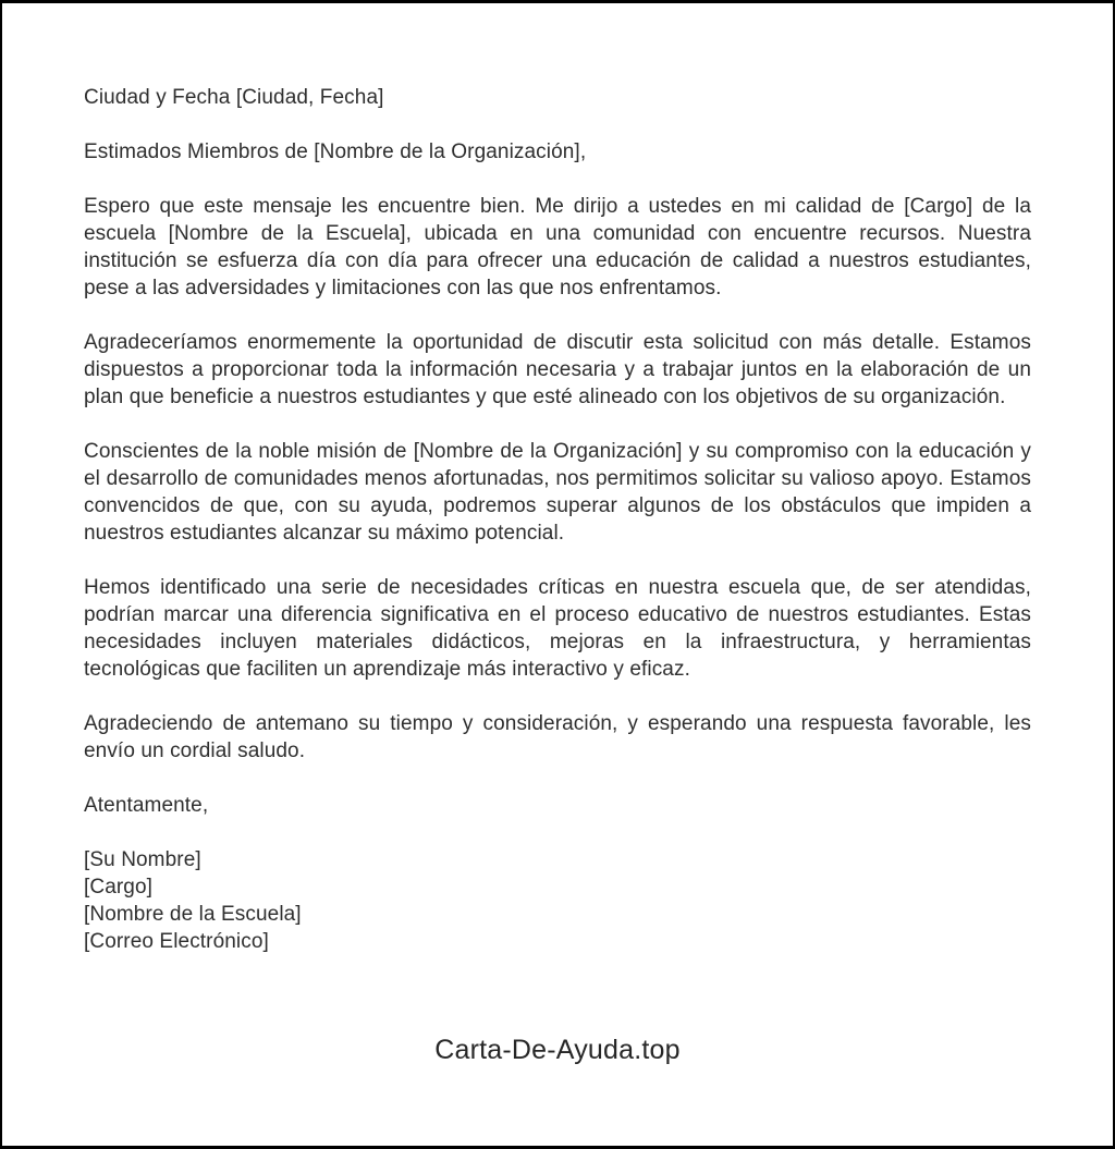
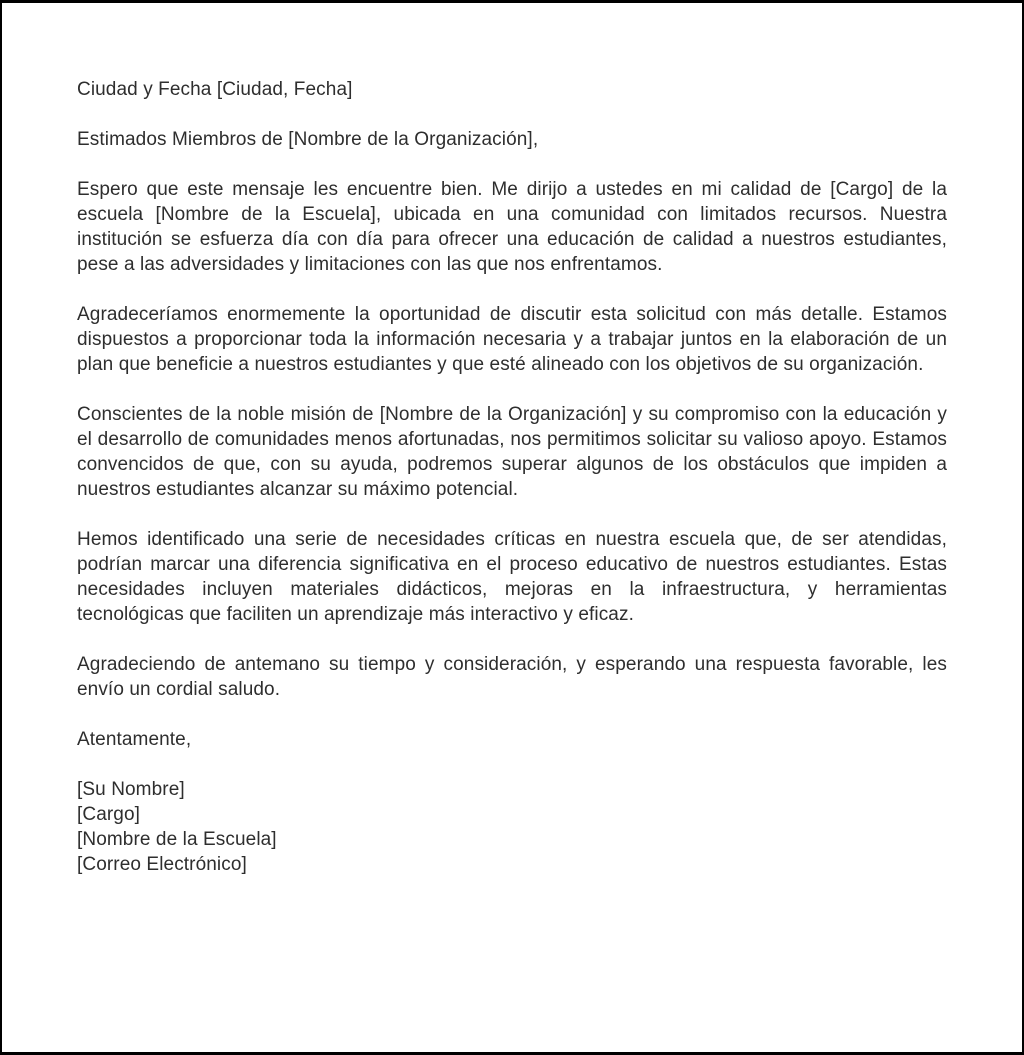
  Ciudad y Fecha [Ciudad, Fecha]
  Estimados Miembros de [Nombre de la Organización],
- Espero que este mensaje les encuentre bien. Me dirijo a ustedes en mi calidad de [Cargo] de la escuela [Nombre de la Escuela], ubicada en una comunidad con encuentre recursos. Nuestra institución se esfuerza día con día para ofrecer una educación de calidad a nuestros estudiantes, pese a las adversidades y limitaciones con las que nos enfrentamos.
+ Espero que este mensaje les encuentre bien. Me dirijo a ustedes en mi calidad de [Cargo] de la escuela [Nombre de la Escuela], ubicada en una comunidad con limitados recursos. Nuestra institución se esfuerza día con día para ofrecer una educación de calidad a nuestros estudiantes, pese a las adversidades y limitaciones con las que nos enfrentamos.
  Agradeceríamos enormemente la oportunidad de discutir esta solicitud con más detalle. Estamos dispuestos a proporcionar toda la información necesaria y a trabajar juntos en la elaboración de un plan que beneficie a nuestros estudiantes y que esté alineado con los objetivos de su organización.
  Conscientes de la noble misión de [Nombre de la Organización] y su compromiso con la educación y el desarrollo de comunidades menos afortunadas, nos permitimos solicitar su valioso apoyo. Estamos convencidos de que, con su ayuda, podremos superar algunos de los obstáculos que impiden a nuestros estudiantes alcanzar su máximo potencial.
  Hemos identificado una serie de necesidades críticas en nuestra escuela que, de ser atendidas, podrían marcar una diferencia significativa en el proceso educativo de nuestros estudiantes. Estas necesidades incluyen materiales didácticos, mejoras en la infraestructura, y herramientas tecnológicas que faciliten un aprendizaje más interactivo y eficaz.
  Agradeciendo de antemano su tiempo y consideración, y esperando una respuesta favorable, les envío un cordial saludo.
  Atentamente,
  [Su Nombre]
  [Cargo]
  [Nombre de la Escuela]
  [Correo Electrónico]
- Carta-De-Ayuda.top
